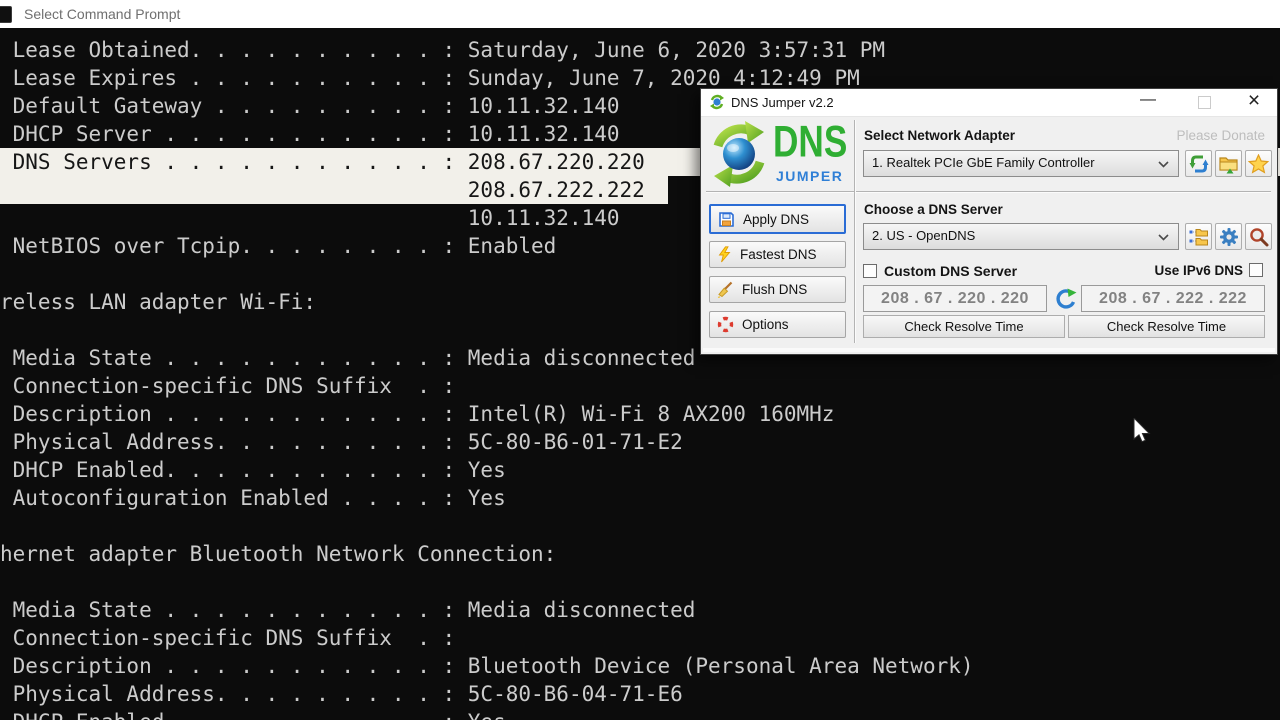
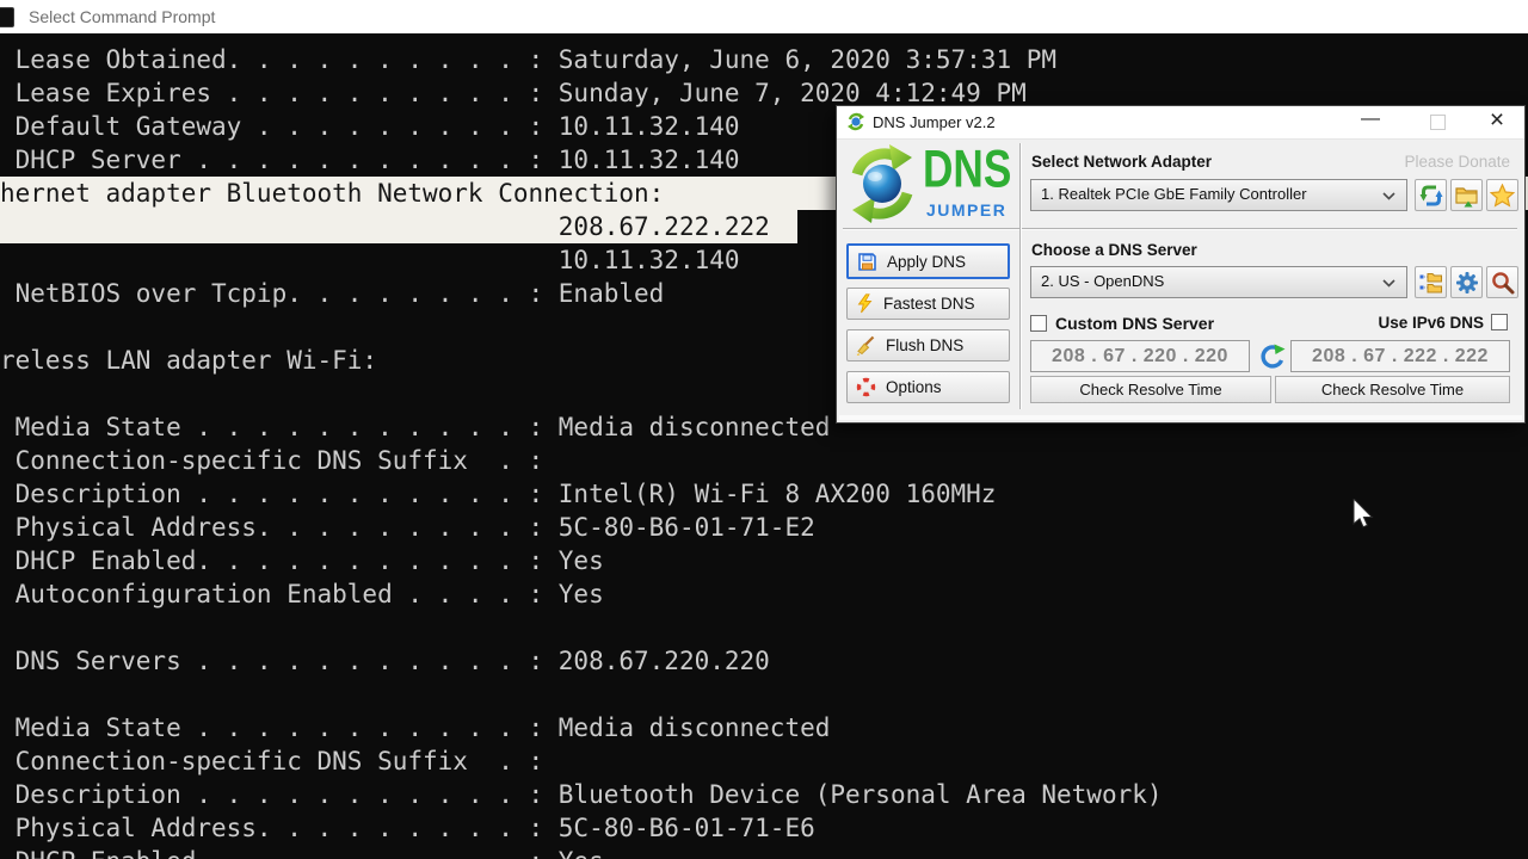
  Select Command Prompt
  Lease Obtained. . . . . . . . . . : Saturday, June 6, 2020 3:57:31 PM
  Lease Expires . . . . . . . . . . : Sunday, June 7, 2020 4:12:49 PM
  Default Gateway . . . . . . . . . : 10.11.32.140
  DHCP Server . . . . . . . . . . . : 10.11.32.140
- DNS Servers . . . . . . . . . . . : 208.67.220.220
+ hernet adapter Bluetooth Network Connection:
  208.67.222.222
  10.11.32.140
  NetBIOS over Tcpip. . . . . . . . : Enabled
  reless LAN adapter Wi-Fi:
  Media State . . . . . . . . . . . : Media disconnected
  Connection-specific DNS Suffix . :
  Description . . . . . . . . . . . : Intel(R) Wi-Fi 8 AX200 160MHz
  Physical Address. . . . . . . . . : 5C-80-B6-01-71-E2
  DHCP Enabled. . . . . . . . . . . : Yes
  Autoconfiguration Enabled . . . . : Yes
- hernet adapter Bluetooth Network Connection:
+ DNS Servers . . . . . . . . . . . : 208.67.220.220
  Media State . . . . . . . . . . . : Media disconnected
  Connection-specific DNS Suffix . :
  Description . . . . . . . . . . . : Bluetooth Device (Personal Area Network)
- Physical Address. . . . . . . . . : 5C-80-B6-04-71-E6
+ Physical Address. . . . . . . . . : 5C-80-B6-01-71-E6
  DNS Jumper v2.2
  —
  ×
  DNS
  JUMPER
  Apply DNS
  Fastest DNS
  Flush DNS
  Options
  Select Network Adapter
  Please Donate
  1. Realtek PCIe GbE Family Controller
  Choose a DNS Server
  2. US - OpenDNS
  Custom DNS Server
  Use IPv6 DNS
  208 . 67 . 220 . 220
  208 . 67 . 222 . 222
  Check Resolve Time
  Check Resolve Time
